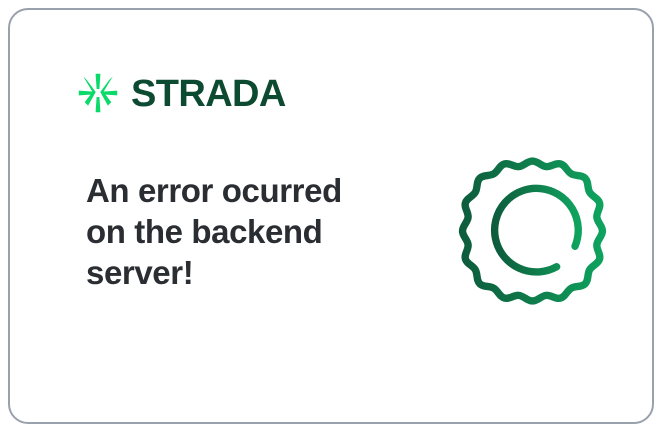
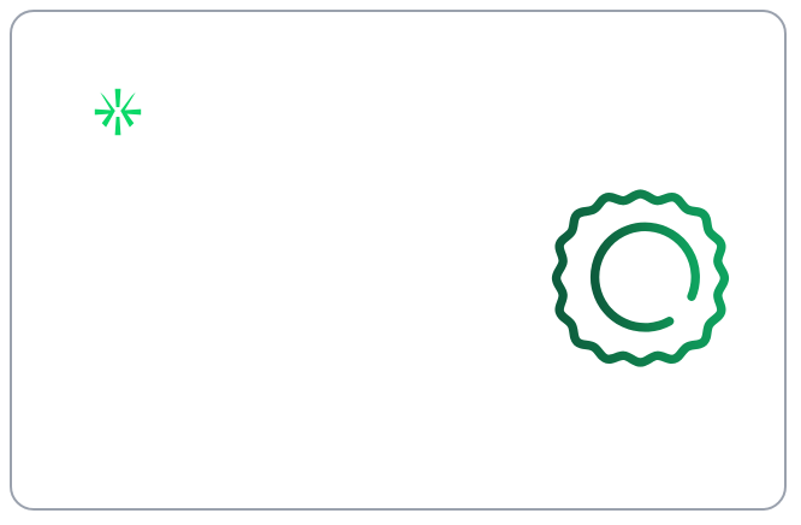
- STRADA
- An error ocurred on the backend server!
